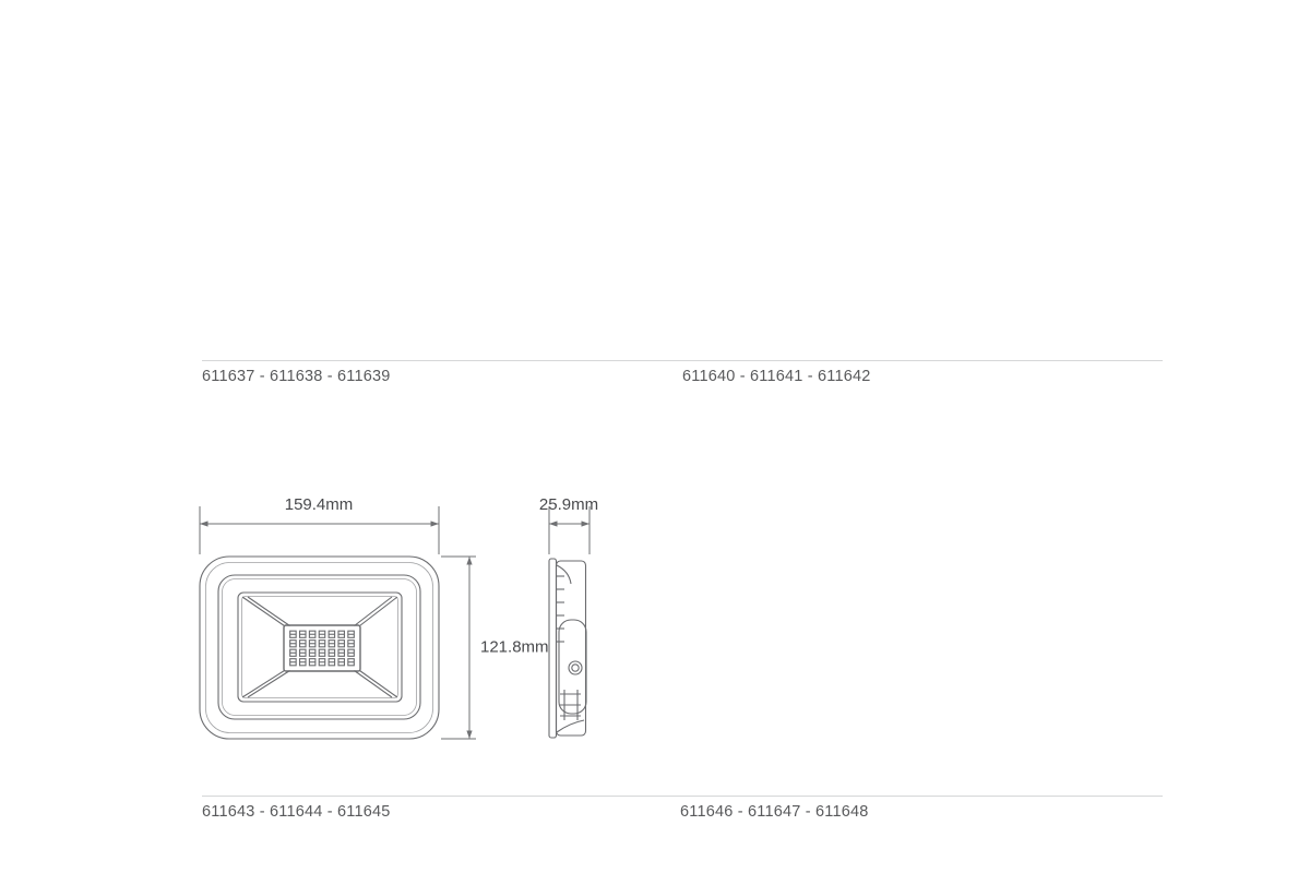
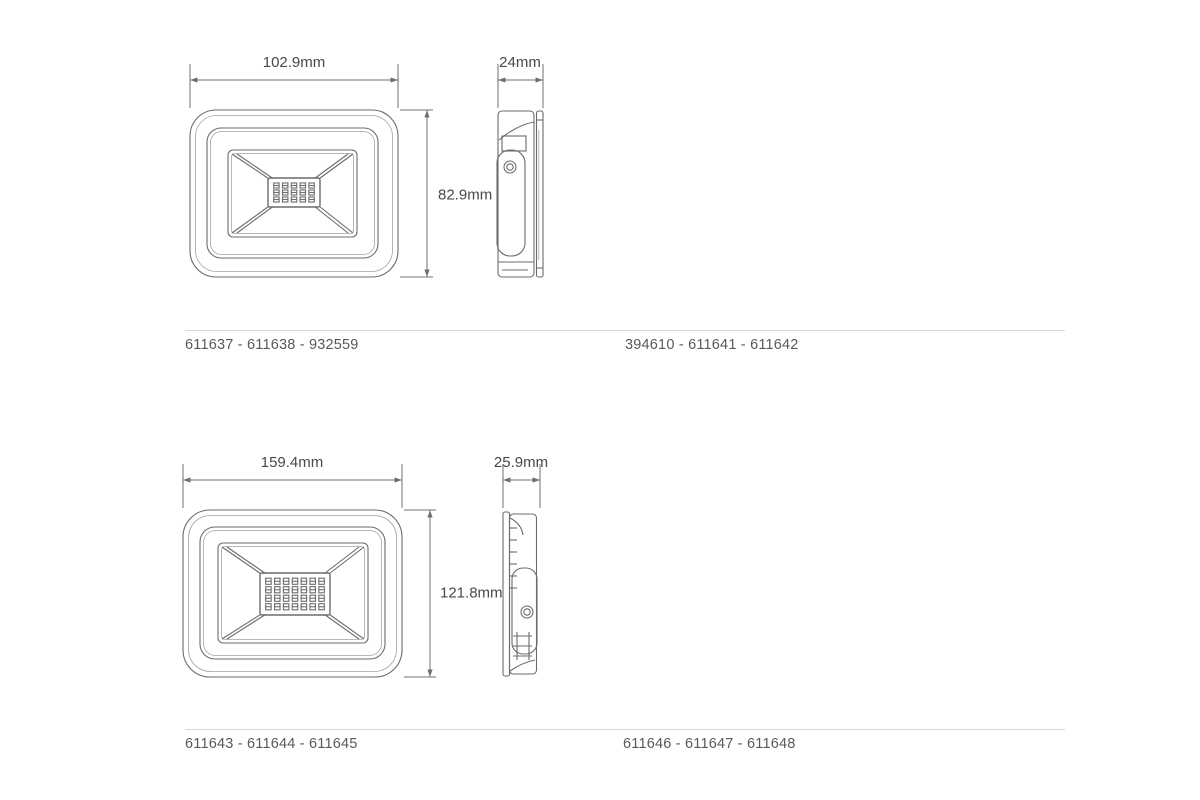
+ 102.9mm
+ 24mm
+ 82.9mm
  159.4mm
  25.9mm
  121.8mm
- 611637 - 611638 - 611639
+ 611637 - 611638 - 932559
- 611640 - 611641 - 611642
+ 394610 - 611641 - 611642
  611643 - 611644 - 611645
  611646 - 611647 - 611648
